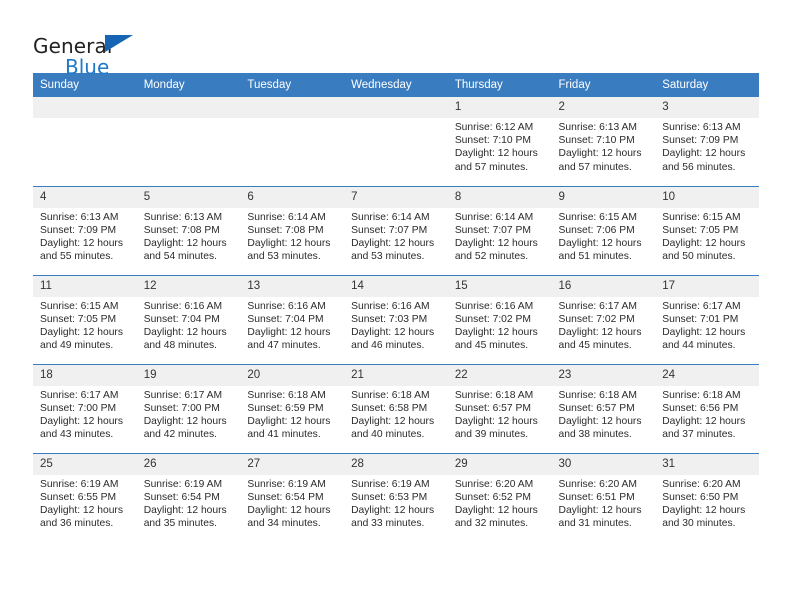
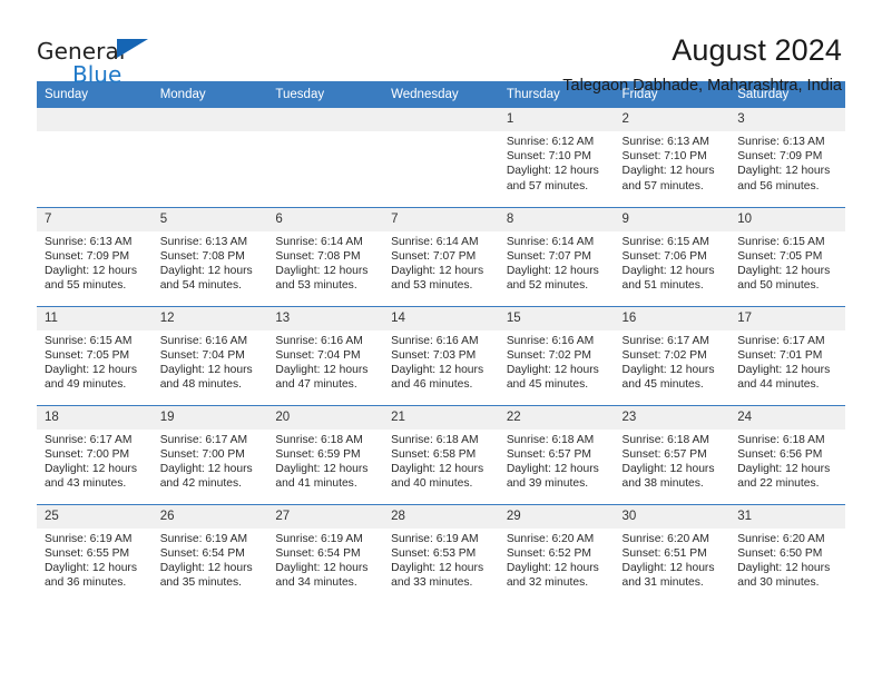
  General
  Blue
+ August 2024
+ Talegaon Dabhade, Maharashtra, India
  Sunday	Monday	Tuesday	Wednesday	Thursday	Friday	Saturday
  				1 Sunrise: 6:12 AM Sunset: 7:10 PM Daylight: 12 hours and 57 minutes.	2 Sunrise: 6:13 AM Sunset: 7:10 PM Daylight: 12 hours and 57 minutes.	3 Sunrise: 6:13 AM Sunset: 7:09 PM Daylight: 12 hours and 56 minutes.
- 4 Sunrise: 6:13 AM Sunset: 7:09 PM Daylight: 12 hours and 55 minutes.	5 Sunrise: 6:13 AM Sunset: 7:08 PM Daylight: 12 hours and 54 minutes.	6 Sunrise: 6:14 AM Sunset: 7:08 PM Daylight: 12 hours and 53 minutes.	7 Sunrise: 6:14 AM Sunset: 7:07 PM Daylight: 12 hours and 53 minutes.	8 Sunrise: 6:14 AM Sunset: 7:07 PM Daylight: 12 hours and 52 minutes.	9 Sunrise: 6:15 AM Sunset: 7:06 PM Daylight: 12 hours and 51 minutes.	10 Sunrise: 6:15 AM Sunset: 7:05 PM Daylight: 12 hours and 50 minutes.
+ 7 Sunrise: 6:13 AM Sunset: 7:09 PM Daylight: 12 hours and 55 minutes.	5 Sunrise: 6:13 AM Sunset: 7:08 PM Daylight: 12 hours and 54 minutes.	6 Sunrise: 6:14 AM Sunset: 7:08 PM Daylight: 12 hours and 53 minutes.	7 Sunrise: 6:14 AM Sunset: 7:07 PM Daylight: 12 hours and 53 minutes.	8 Sunrise: 6:14 AM Sunset: 7:07 PM Daylight: 12 hours and 52 minutes.	9 Sunrise: 6:15 AM Sunset: 7:06 PM Daylight: 12 hours and 51 minutes.	10 Sunrise: 6:15 AM Sunset: 7:05 PM Daylight: 12 hours and 50 minutes.
  11 Sunrise: 6:15 AM Sunset: 7:05 PM Daylight: 12 hours and 49 minutes.	12 Sunrise: 6:16 AM Sunset: 7:04 PM Daylight: 12 hours and 48 minutes.	13 Sunrise: 6:16 AM Sunset: 7:04 PM Daylight: 12 hours and 47 minutes.	14 Sunrise: 6:16 AM Sunset: 7:03 PM Daylight: 12 hours and 46 minutes.	15 Sunrise: 6:16 AM Sunset: 7:02 PM Daylight: 12 hours and 45 minutes.	16 Sunrise: 6:17 AM Sunset: 7:02 PM Daylight: 12 hours and 45 minutes.	17 Sunrise: 6:17 AM Sunset: 7:01 PM Daylight: 12 hours and 44 minutes.
- 18 Sunrise: 6:17 AM Sunset: 7:00 PM Daylight: 12 hours and 43 minutes.	19 Sunrise: 6:17 AM Sunset: 7:00 PM Daylight: 12 hours and 42 minutes.	20 Sunrise: 6:18 AM Sunset: 6:59 PM Daylight: 12 hours and 41 minutes.	21 Sunrise: 6:18 AM Sunset: 6:58 PM Daylight: 12 hours and 40 minutes.	22 Sunrise: 6:18 AM Sunset: 6:57 PM Daylight: 12 hours and 39 minutes.	23 Sunrise: 6:18 AM Sunset: 6:57 PM Daylight: 12 hours and 38 minutes.	24 Sunrise: 6:18 AM Sunset: 6:56 PM Daylight: 12 hours and 37 minutes.
+ 18 Sunrise: 6:17 AM Sunset: 7:00 PM Daylight: 12 hours and 43 minutes.	19 Sunrise: 6:17 AM Sunset: 7:00 PM Daylight: 12 hours and 42 minutes.	20 Sunrise: 6:18 AM Sunset: 6:59 PM Daylight: 12 hours and 41 minutes.	21 Sunrise: 6:18 AM Sunset: 6:58 PM Daylight: 12 hours and 40 minutes.	22 Sunrise: 6:18 AM Sunset: 6:57 PM Daylight: 12 hours and 39 minutes.	23 Sunrise: 6:18 AM Sunset: 6:57 PM Daylight: 12 hours and 38 minutes.	24 Sunrise: 6:18 AM Sunset: 6:56 PM Daylight: 12 hours and 22 minutes.
  25 Sunrise: 6:19 AM Sunset: 6:55 PM Daylight: 12 hours and 36 minutes.	26 Sunrise: 6:19 AM Sunset: 6:54 PM Daylight: 12 hours and 35 minutes.	27 Sunrise: 6:19 AM Sunset: 6:54 PM Daylight: 12 hours and 34 minutes.	28 Sunrise: 6:19 AM Sunset: 6:53 PM Daylight: 12 hours and 33 minutes.	29 Sunrise: 6:20 AM Sunset: 6:52 PM Daylight: 12 hours and 32 minutes.	30 Sunrise: 6:20 AM Sunset: 6:51 PM Daylight: 12 hours and 31 minutes.	31 Sunrise: 6:20 AM Sunset: 6:50 PM Daylight: 12 hours and 30 minutes.
